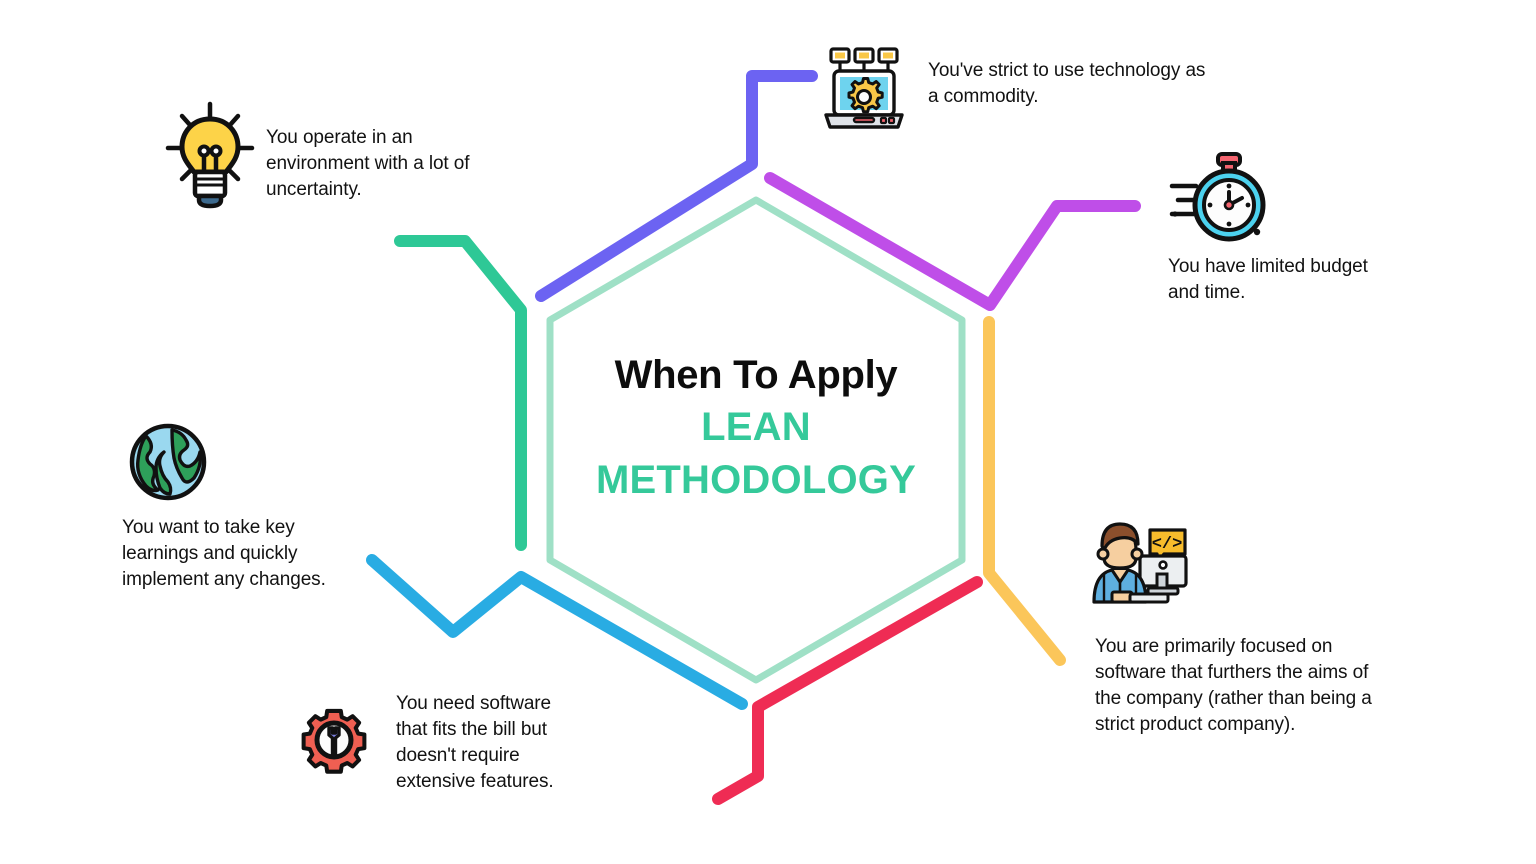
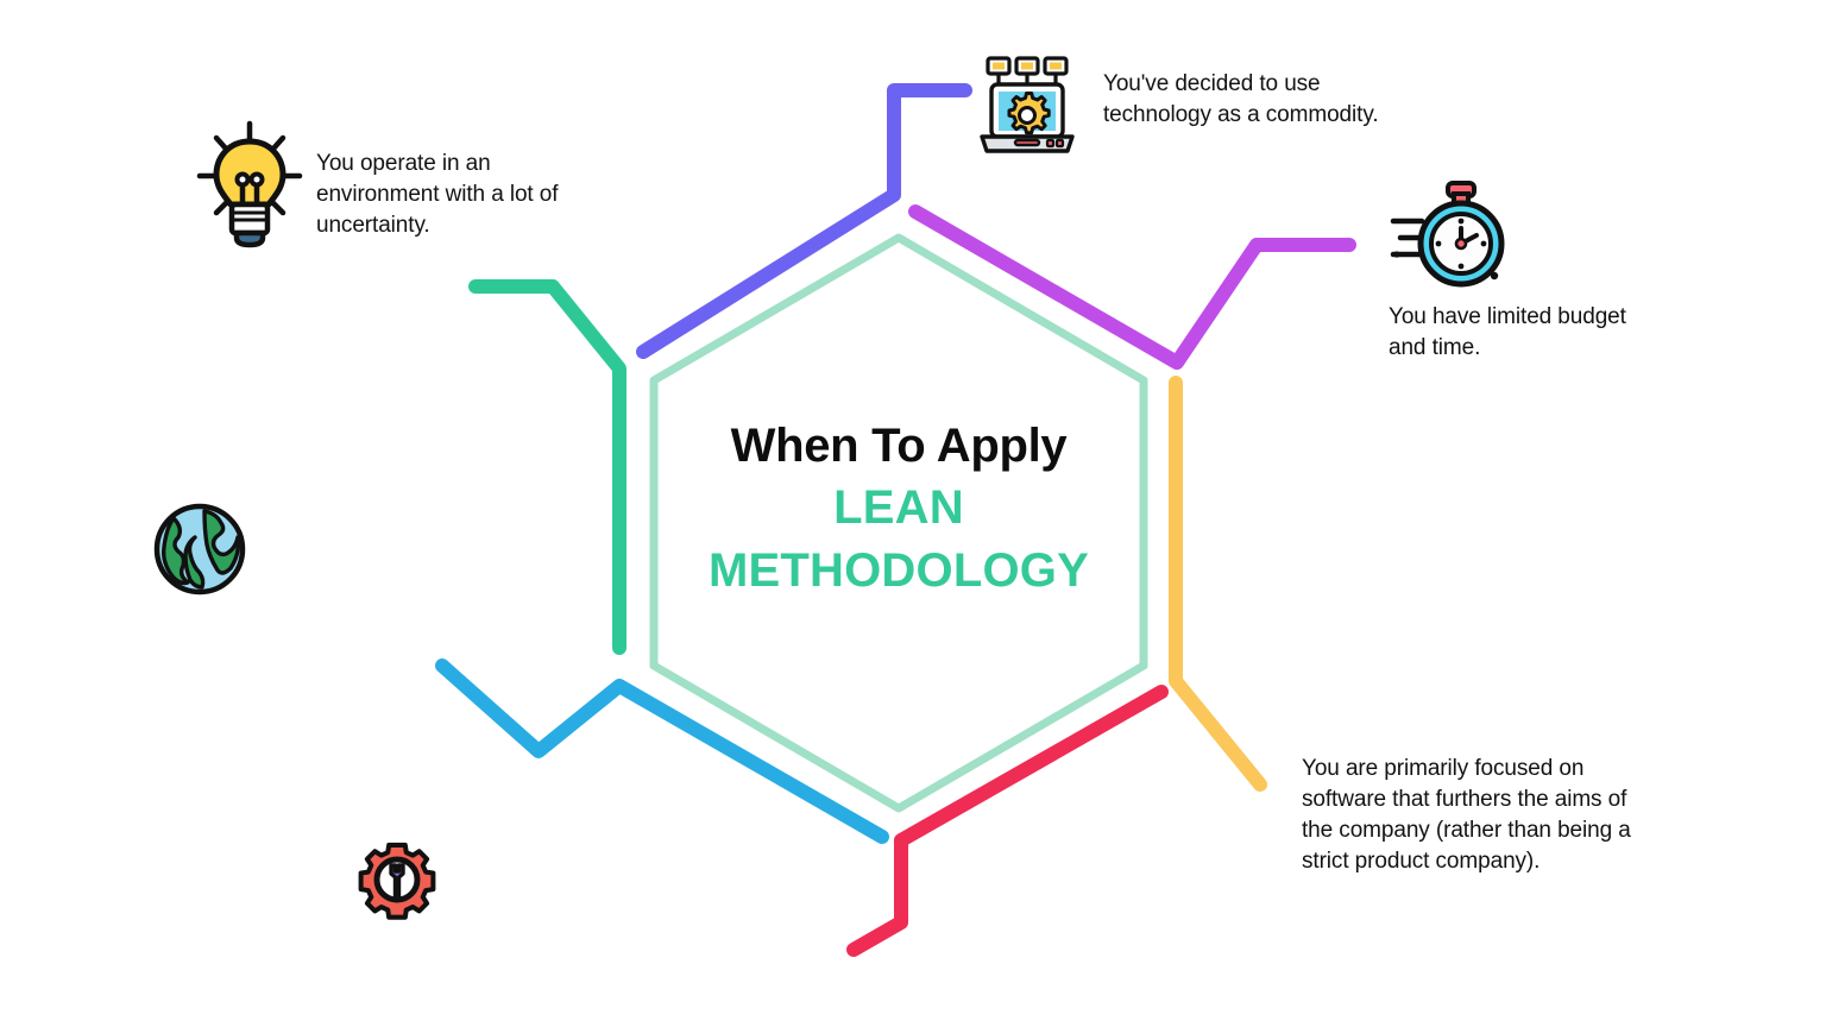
  When To Apply
  LEAN
  METHODOLOGY
  You operate in an environment with a lot of uncertainty.
- You've strict to use technology as a commodity.
+ You've decided to use technology as a commodity.
  You have limited budget and time.
  You are primarily focused on software that furthers the aims of the company (rather than being a strict product company).
- You need software that fits the bill but doesn't require extensive features.
- You want to take key learnings and quickly implement any changes.
- </>
